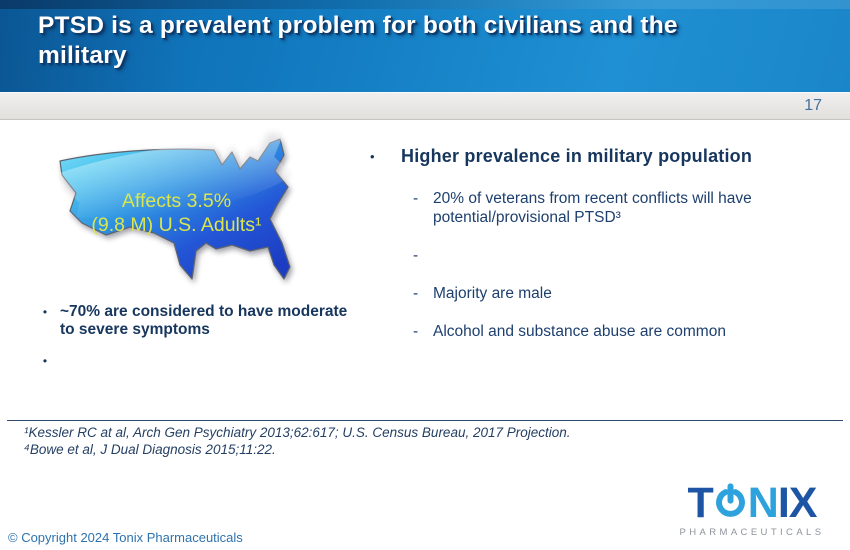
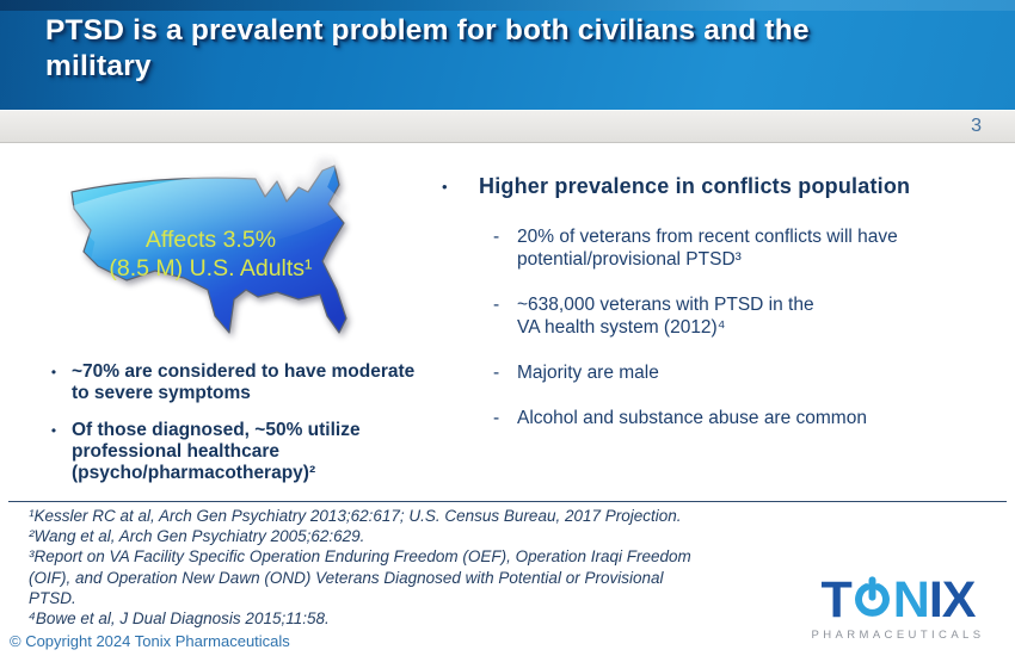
  PTSD is a prevalent problem for both civilians and the
  military
- 17
+ 3
  Affects 3.5%
- (9.8 M) U.S. Adults¹
+ (8.5 M) U.S. Adults¹
  •
  ~70% are considered to have moderate
  to severe symptoms
  •
+ Of those diagnosed, ~50% utilize
+ professional healthcare
+ (psycho/pharmacotherapy)²
  •
- Higher prevalence in military population
+ Higher prevalence in conflicts population
  -
  20% of veterans from recent conflicts will have
  potential/provisional PTSD³
  -
+ ~638,000 veterans with PTSD in the
+ VA health system (2012)⁴
  -
  Majority are male
  -
  Alcohol and substance abuse are common
  ¹Kessler RC at al, Arch Gen Psychiatry 2013;62:617; U.S. Census Bureau, 2017 Projection.
+ ²Wang et al, Arch Gen Psychiatry 2005;62:629.
+ ³Report on VA Facility Specific Operation Enduring Freedom (OEF), Operation Iraqi Freedom
+ (OIF), and Operation New Dawn (OND) Veterans Diagnosed with Potential or Provisional
+ PTSD.
- ⁴Bowe et al, J Dual Diagnosis 2015;11:22.
+ ⁴Bowe et al, J Dual Diagnosis 2015;11:58.
  © Copyright 2024 Tonix Pharmaceuticals
  T
  N
  IX
  PHARMACEUTICALS
